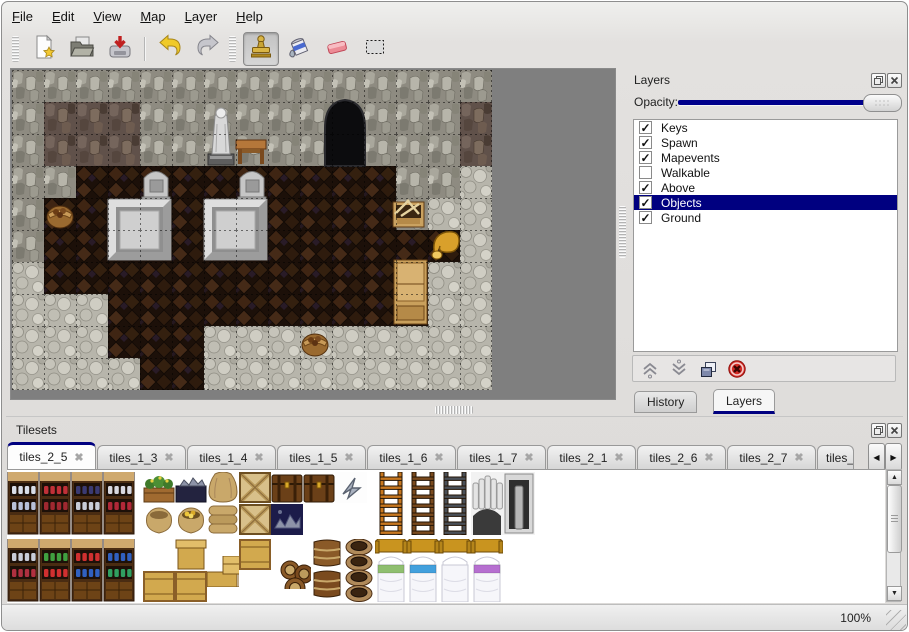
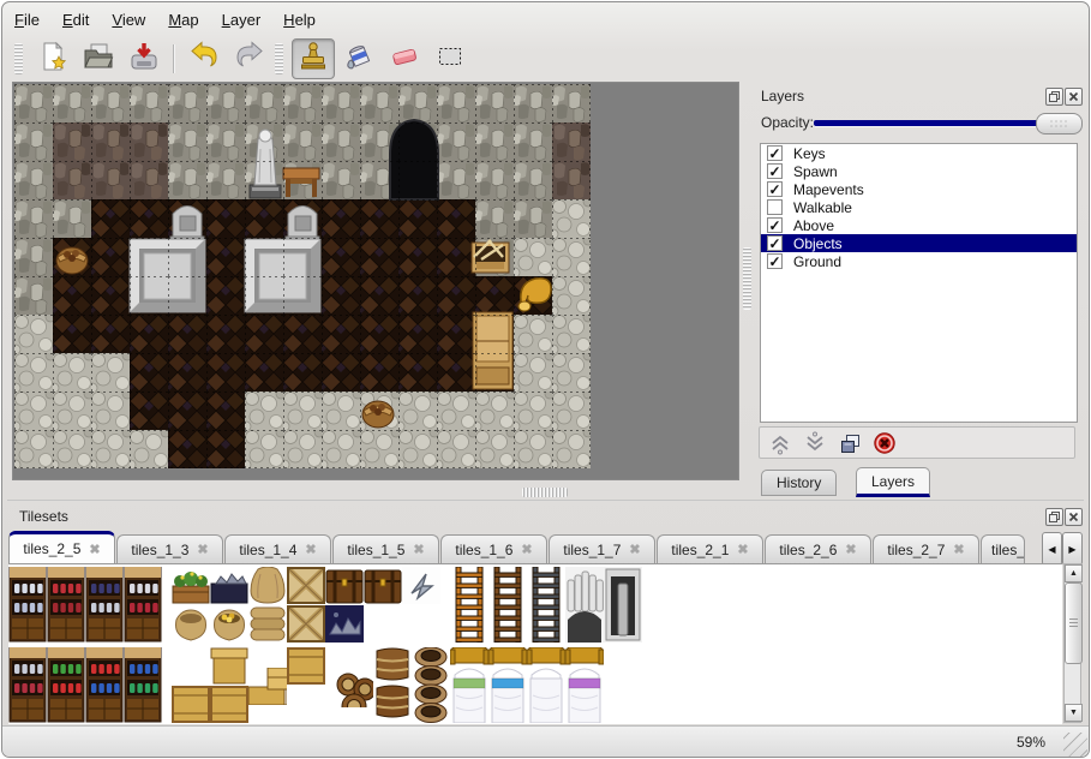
  File
  Edit
  View
  Map
  Layer
  Help
  Layers
  Opacity:
  ✓
  Keys
  ✓
  Spawn
  ✓
  Mapevents
  Walkable
  ✓
  Above
  ✓
  Objects
  ✓
  Ground
  Tilesets
  tiles_2_5
  ✖
  tiles_1_3
  ✖
  tiles_1_4
  ✖
  tiles_1_5
  ✖
  tiles_1_6
  ✖
  tiles_1_7
  ✖
  tiles_2_1
  ✖
  tiles_2_6
  ✖
  tiles_2_7
  ✖
  tiles_
  ◀
  ▶
- 100%
+ 59%
  History
  Layers
